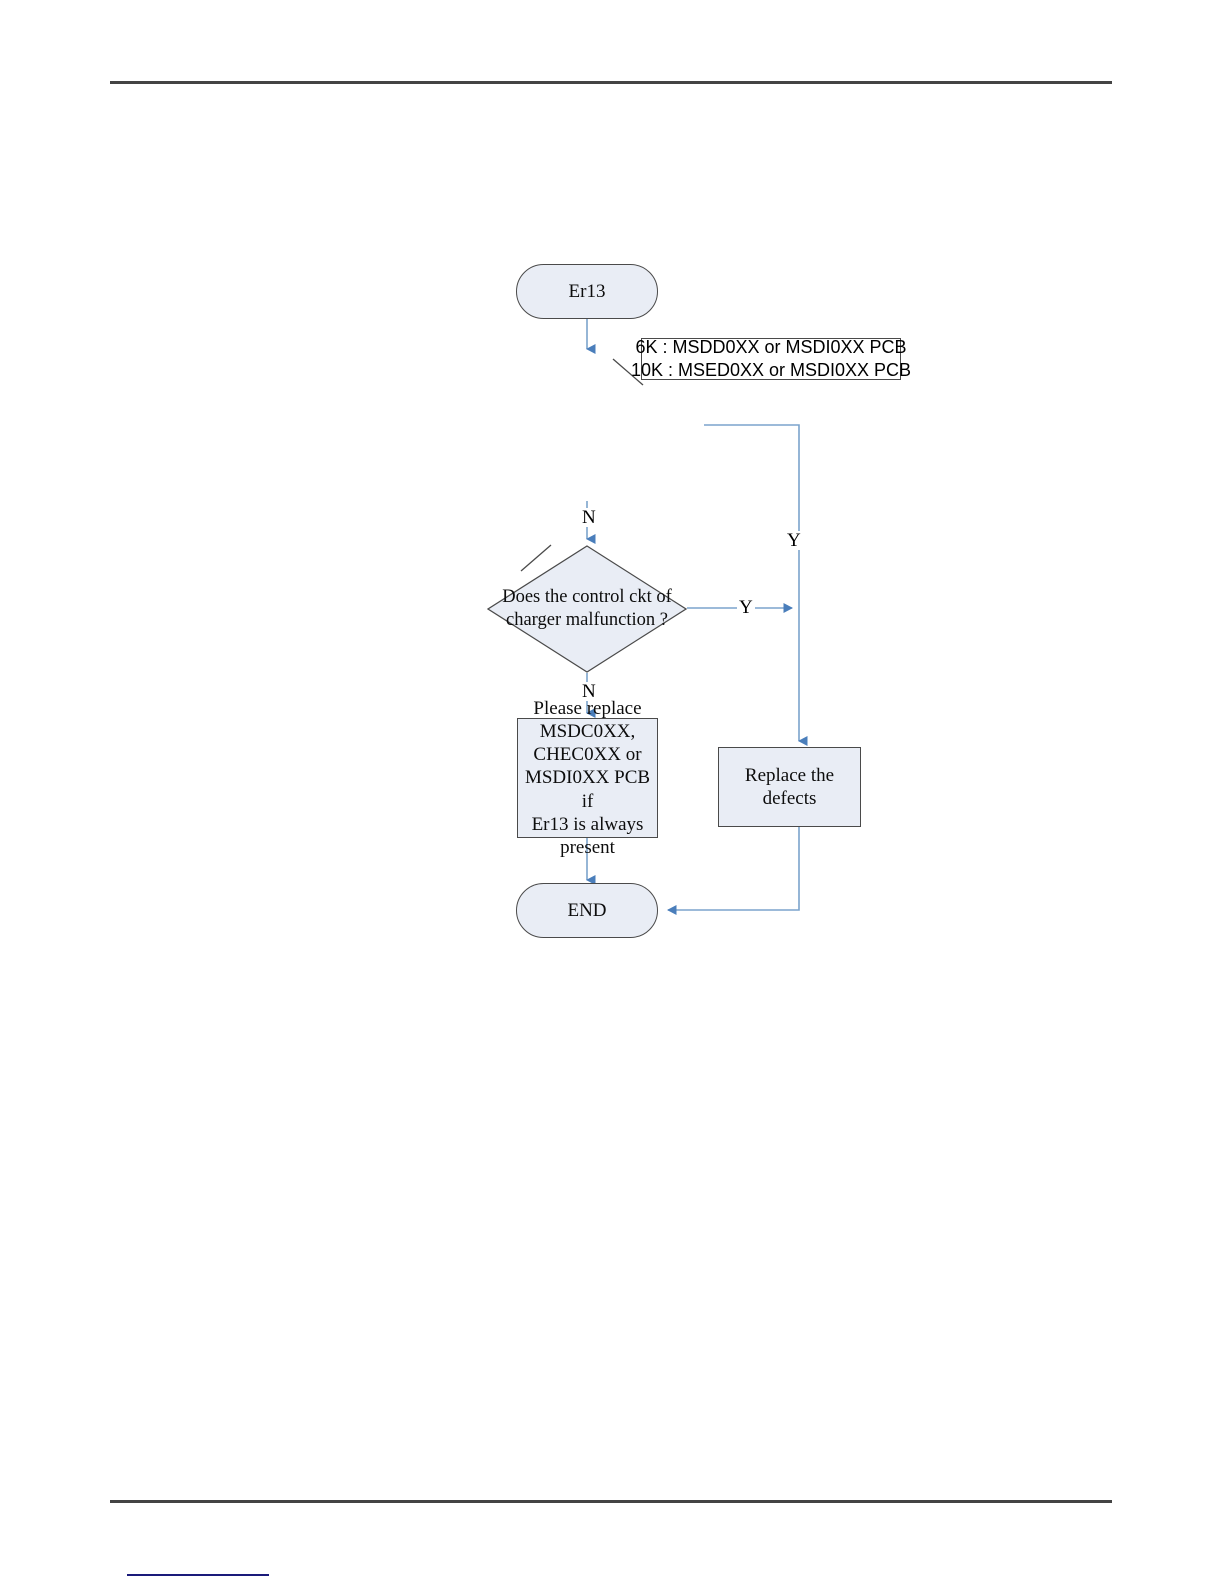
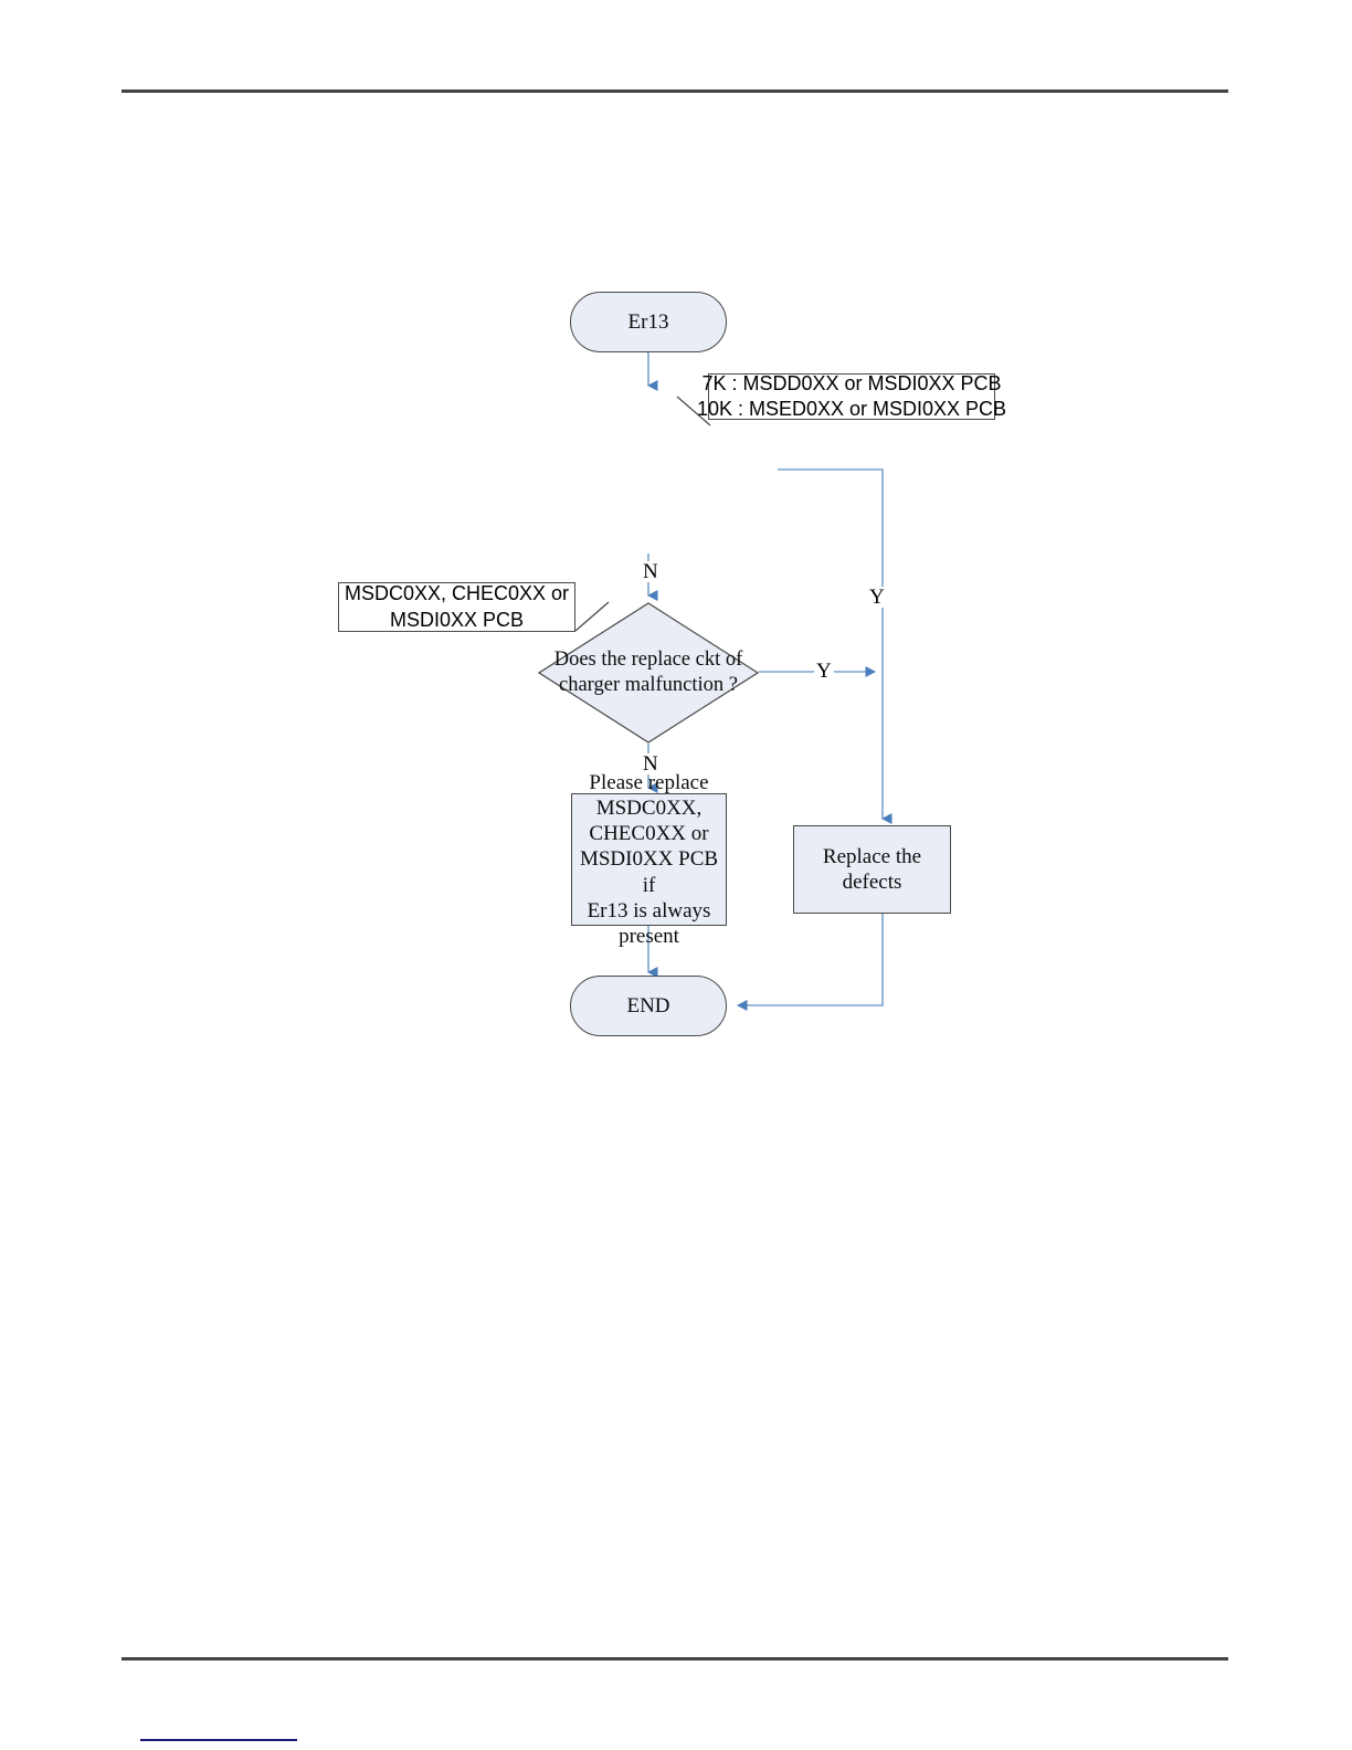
  Er13
- Does the control ckt of
+ Does the replace ckt of
  charger malfunction ?
  Please replace
  MSDC0XX,
  CHEC0XX or
  MSDI0XX PCB if
  Er13 is always
  present
  Replace the defects
  END
- 6K : MSDD0XX or MSDI0XX PCB
+ 7K : MSDD0XX or MSDI0XX PCB
  10K : MSED0XX or MSDI0XX PCB
+ MSDC0XX, CHEC0XX or
+ MSDI0XX PCB
  N
  N
  Y
  Y
